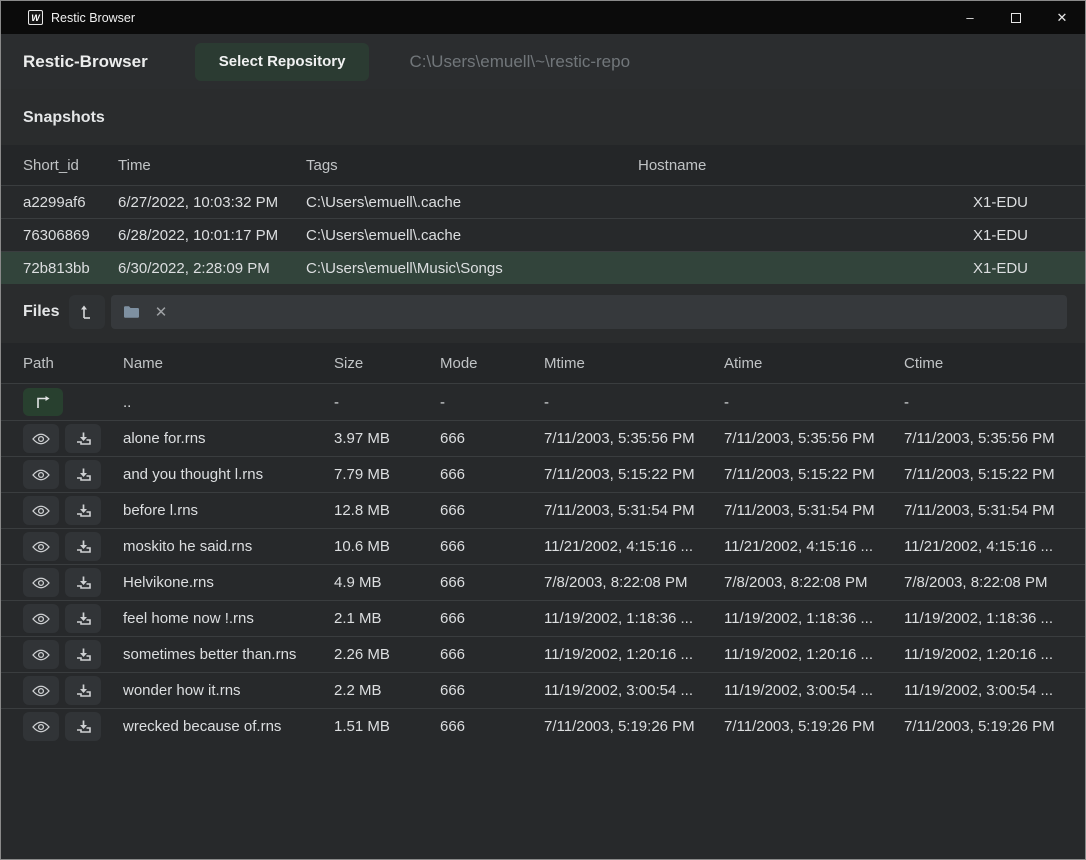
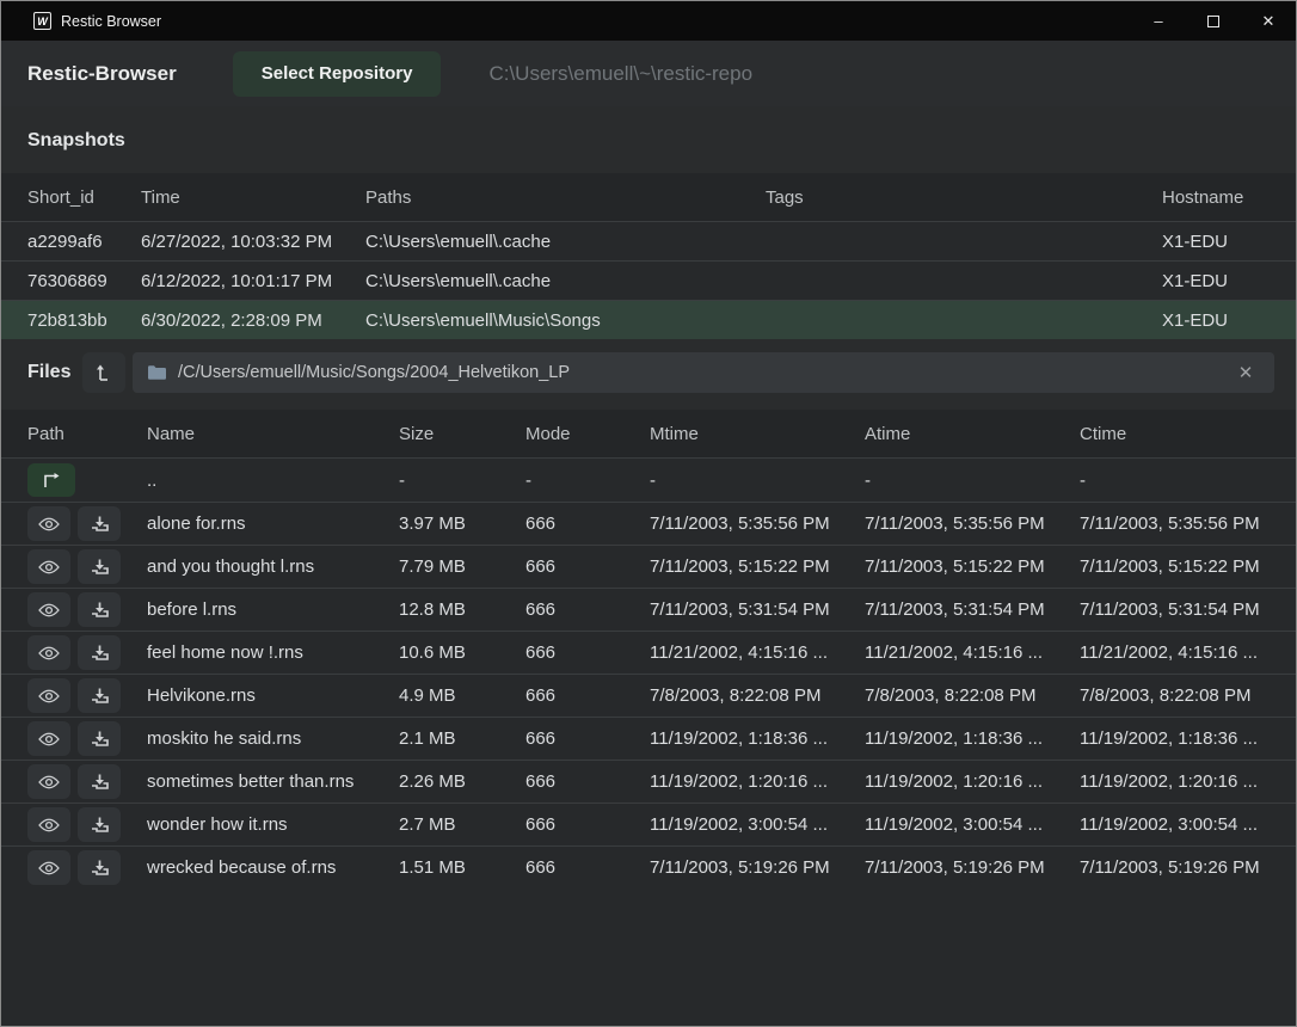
  W
  Restic Browser
  –
  ✕
  Restic-Browser
  Select Repository
  C:\Users\emuell\~\restic-repo
  Snapshots
  Short_id
  Time
+ Paths
  Tags
  Hostname
  a2299af6
  6/27/2022, 10:03:32 PM
  C:\Users\emuell\.cache
  X1-EDU
  76306869
- 6/28/2022, 10:01:17 PM
+ 6/12/2022, 10:01:17 PM
  C:\Users\emuell\.cache
  X1-EDU
  72b813bb
  6/30/2022, 2:28:09 PM
  C:\Users\emuell\Music\Songs
  X1-EDU
  Files
+ /C/Users/emuell/Music/Songs/2004_Helvetikon_LP
  ✕
  Path
  Name
  Size
  Mode
  Mtime
  Atime
  Ctime
  ..
  -
  -
  -
  -
  -
  alone for.rns
  3.97 MB
  666
  7/11/2003, 5:35:56 PM
  7/11/2003, 5:35:56 PM
  7/11/2003, 5:35:56 PM
  and you thought l.rns
  7.79 MB
  666
  7/11/2003, 5:15:22 PM
  7/11/2003, 5:15:22 PM
  7/11/2003, 5:15:22 PM
  before l.rns
  12.8 MB
  666
  7/11/2003, 5:31:54 PM
  7/11/2003, 5:31:54 PM
  7/11/2003, 5:31:54 PM
- moskito he said.rns
+ feel home now !.rns
  10.6 MB
  666
  11/21/2002, 4:15:16 ...
  11/21/2002, 4:15:16 ...
  11/21/2002, 4:15:16 ...
  Helvikone.rns
  4.9 MB
  666
  7/8/2003, 8:22:08 PM
  7/8/2003, 8:22:08 PM
  7/8/2003, 8:22:08 PM
- feel home now !.rns
+ moskito he said.rns
  2.1 MB
  666
  11/19/2002, 1:18:36 ...
  11/19/2002, 1:18:36 ...
  11/19/2002, 1:18:36 ...
  sometimes better than.rns
  2.26 MB
  666
  11/19/2002, 1:20:16 ...
  11/19/2002, 1:20:16 ...
  11/19/2002, 1:20:16 ...
  wonder how it.rns
- 2.2 MB
+ 2.7 MB
  666
  11/19/2002, 3:00:54 ...
  11/19/2002, 3:00:54 ...
  11/19/2002, 3:00:54 ...
  wrecked because of.rns
  1.51 MB
  666
  7/11/2003, 5:19:26 PM
  7/11/2003, 5:19:26 PM
  7/11/2003, 5:19:26 PM
